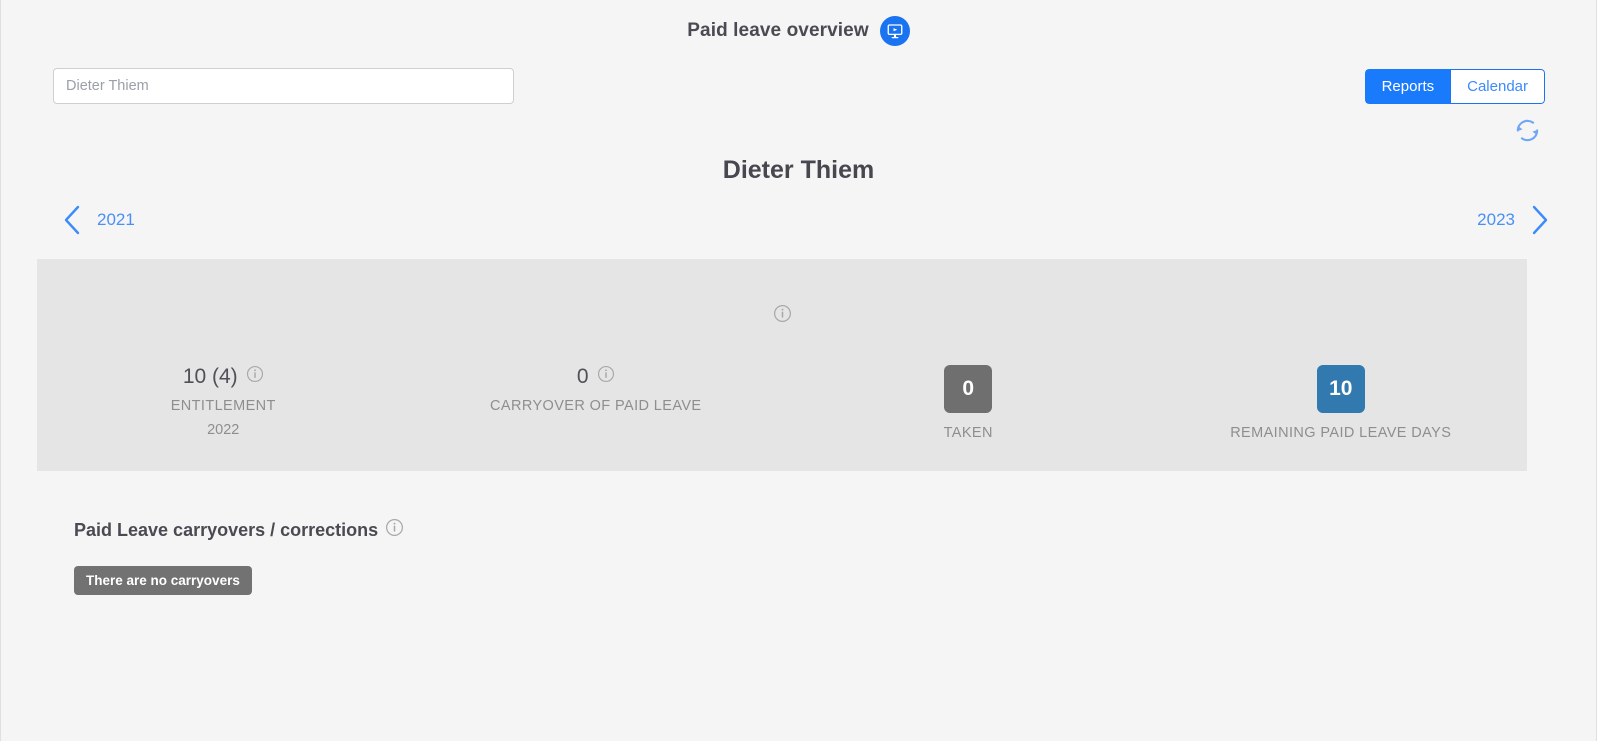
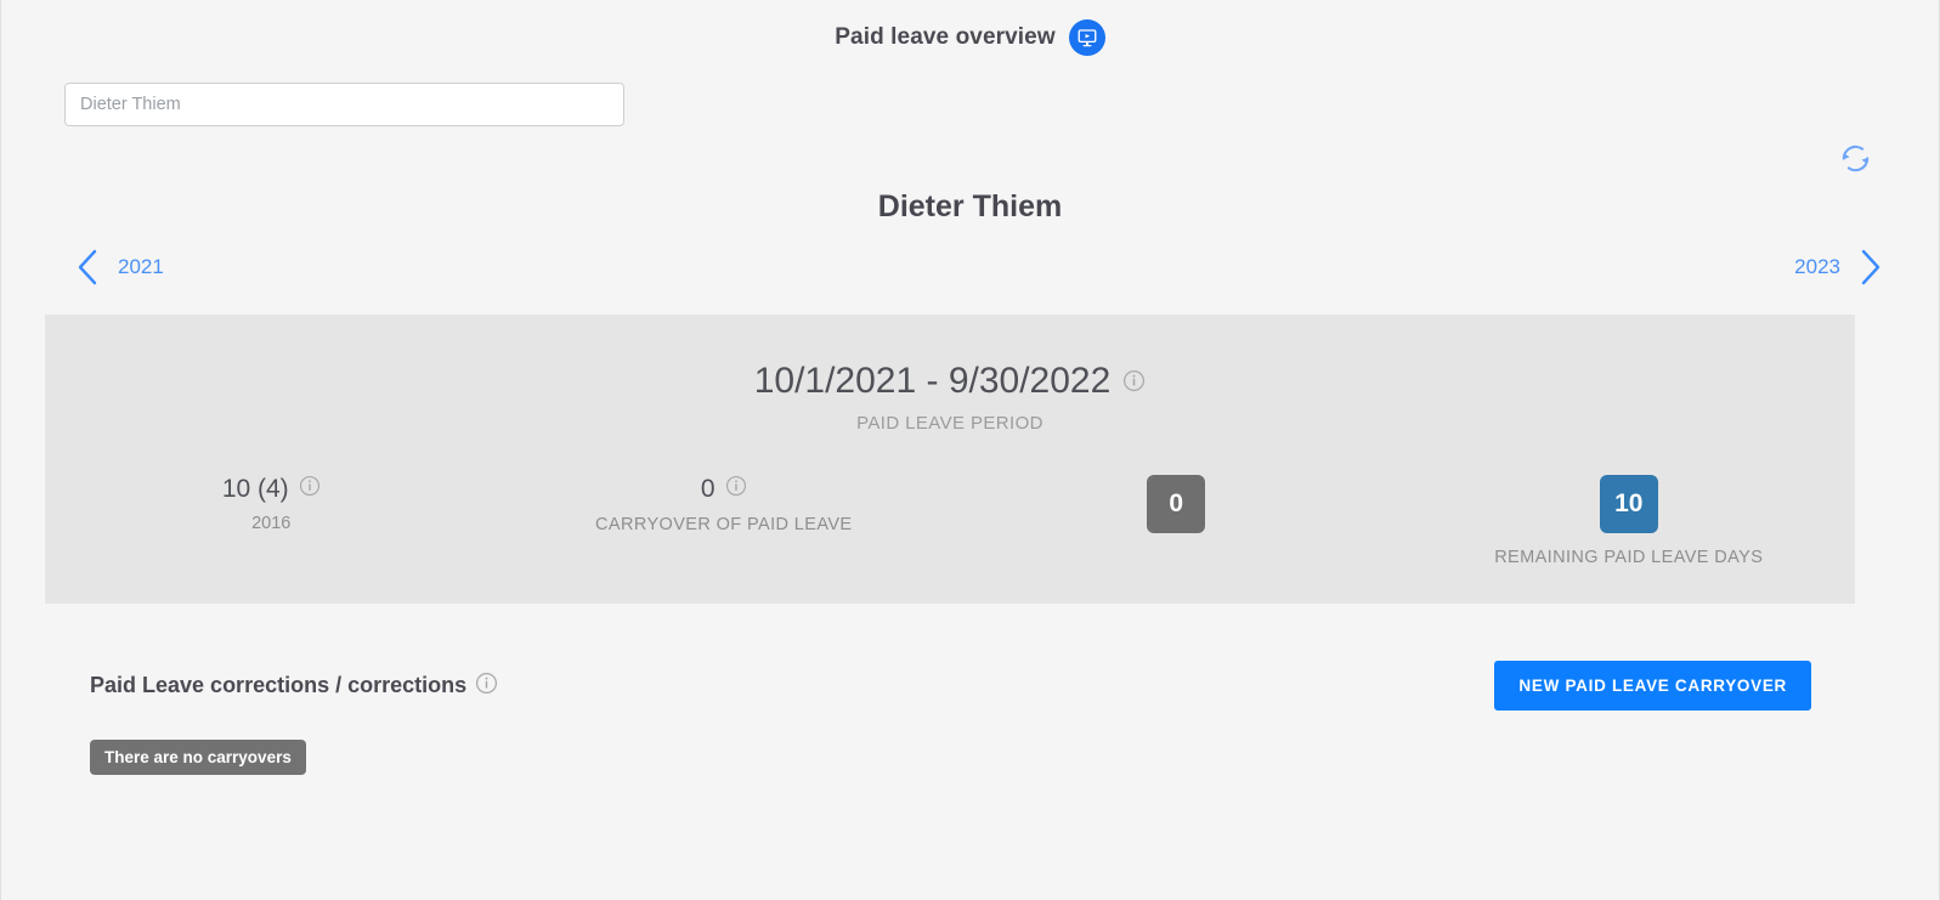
  Paid leave overview
  Dieter Thiem
- Reports
- Calendar
  Dieter Thiem
  2021
  2023
+ 10/1/2021 - 9/30/2022
+ PAID LEAVE PERIOD
  10 (4)
- ENTITLEMENT
- 2022
+ 2016
  0
  CARRYOVER OF PAID LEAVE
  0
- TAKEN
  10
  REMAINING PAID LEAVE DAYS
- Paid Leave carryovers / corrections
+ Paid Leave corrections / corrections
+ NEW PAID LEAVE CARRYOVER
  There are no carryovers
